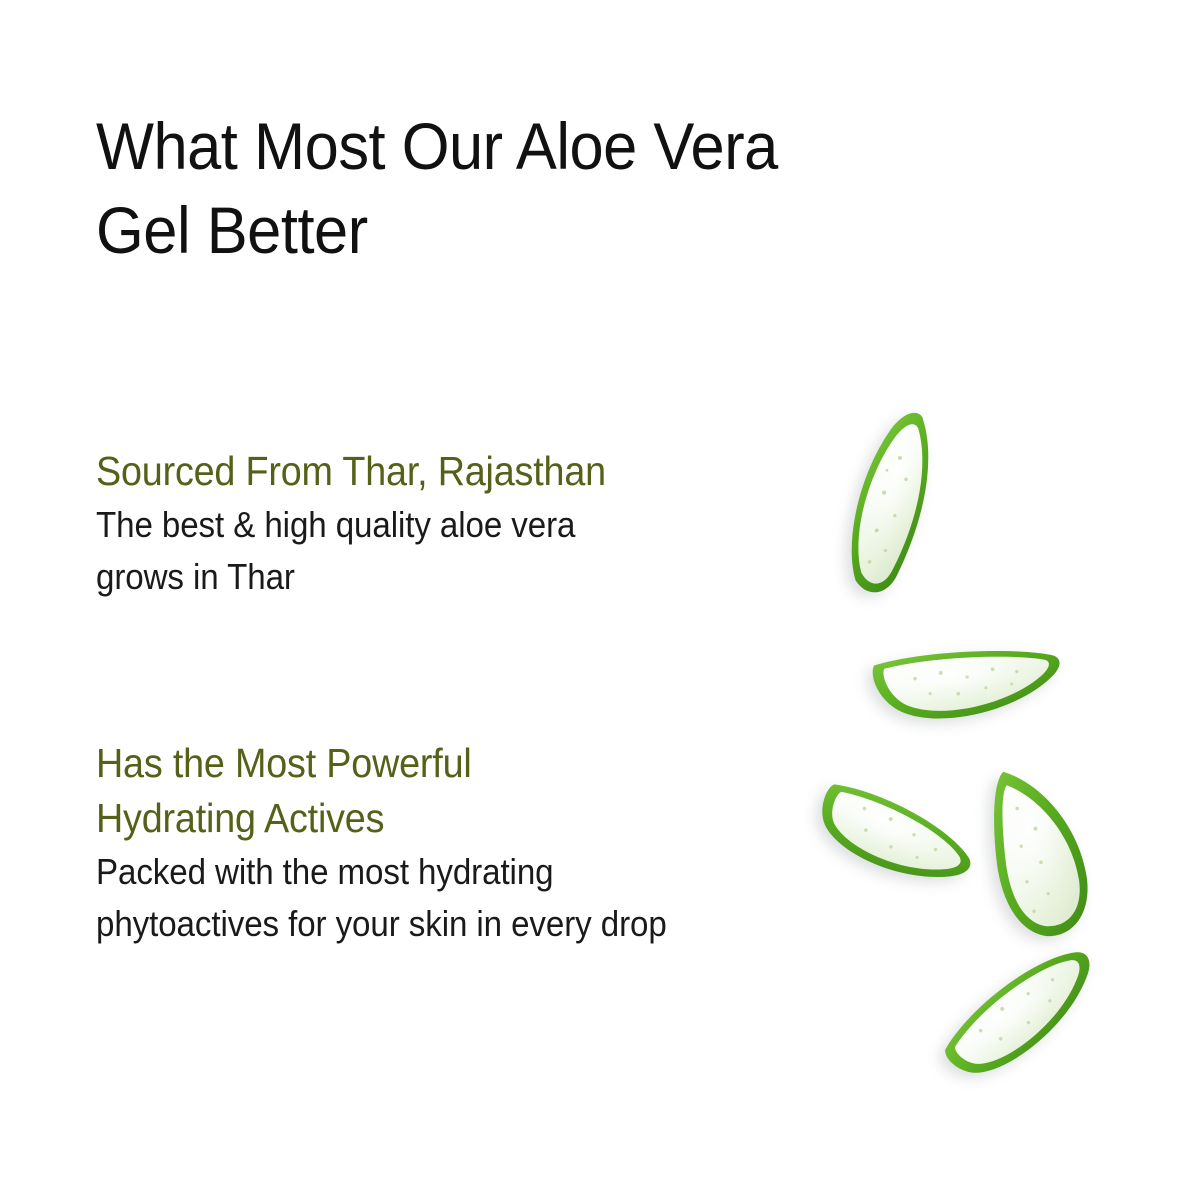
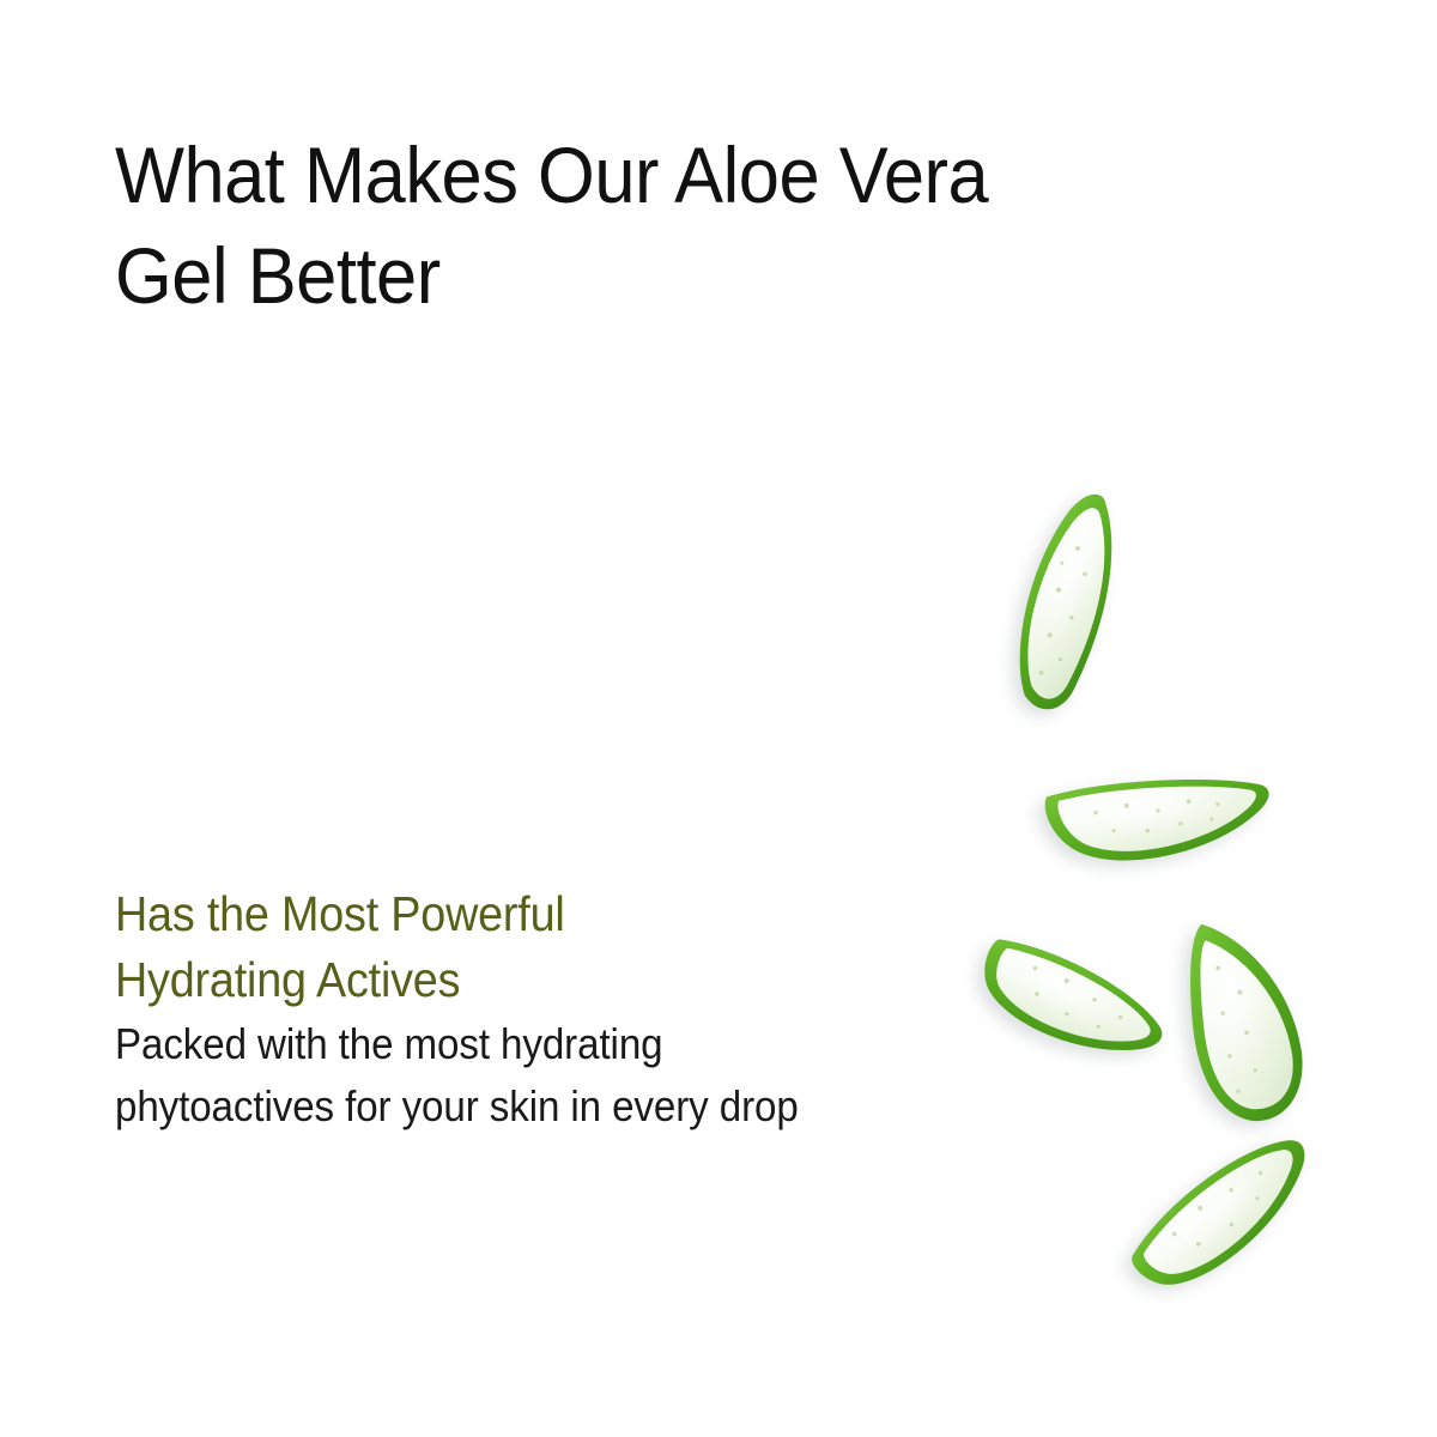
- What Most Our Aloe Vera
+ What Makes Our Aloe Vera
  Gel Better
- Sourced From Thar, Rajasthan
- The best & high quality aloe vera
- grows in Thar
  Has the Most Powerful
  Hydrating Actives
  Packed with the most hydrating
  phytoactives for your skin in every drop
